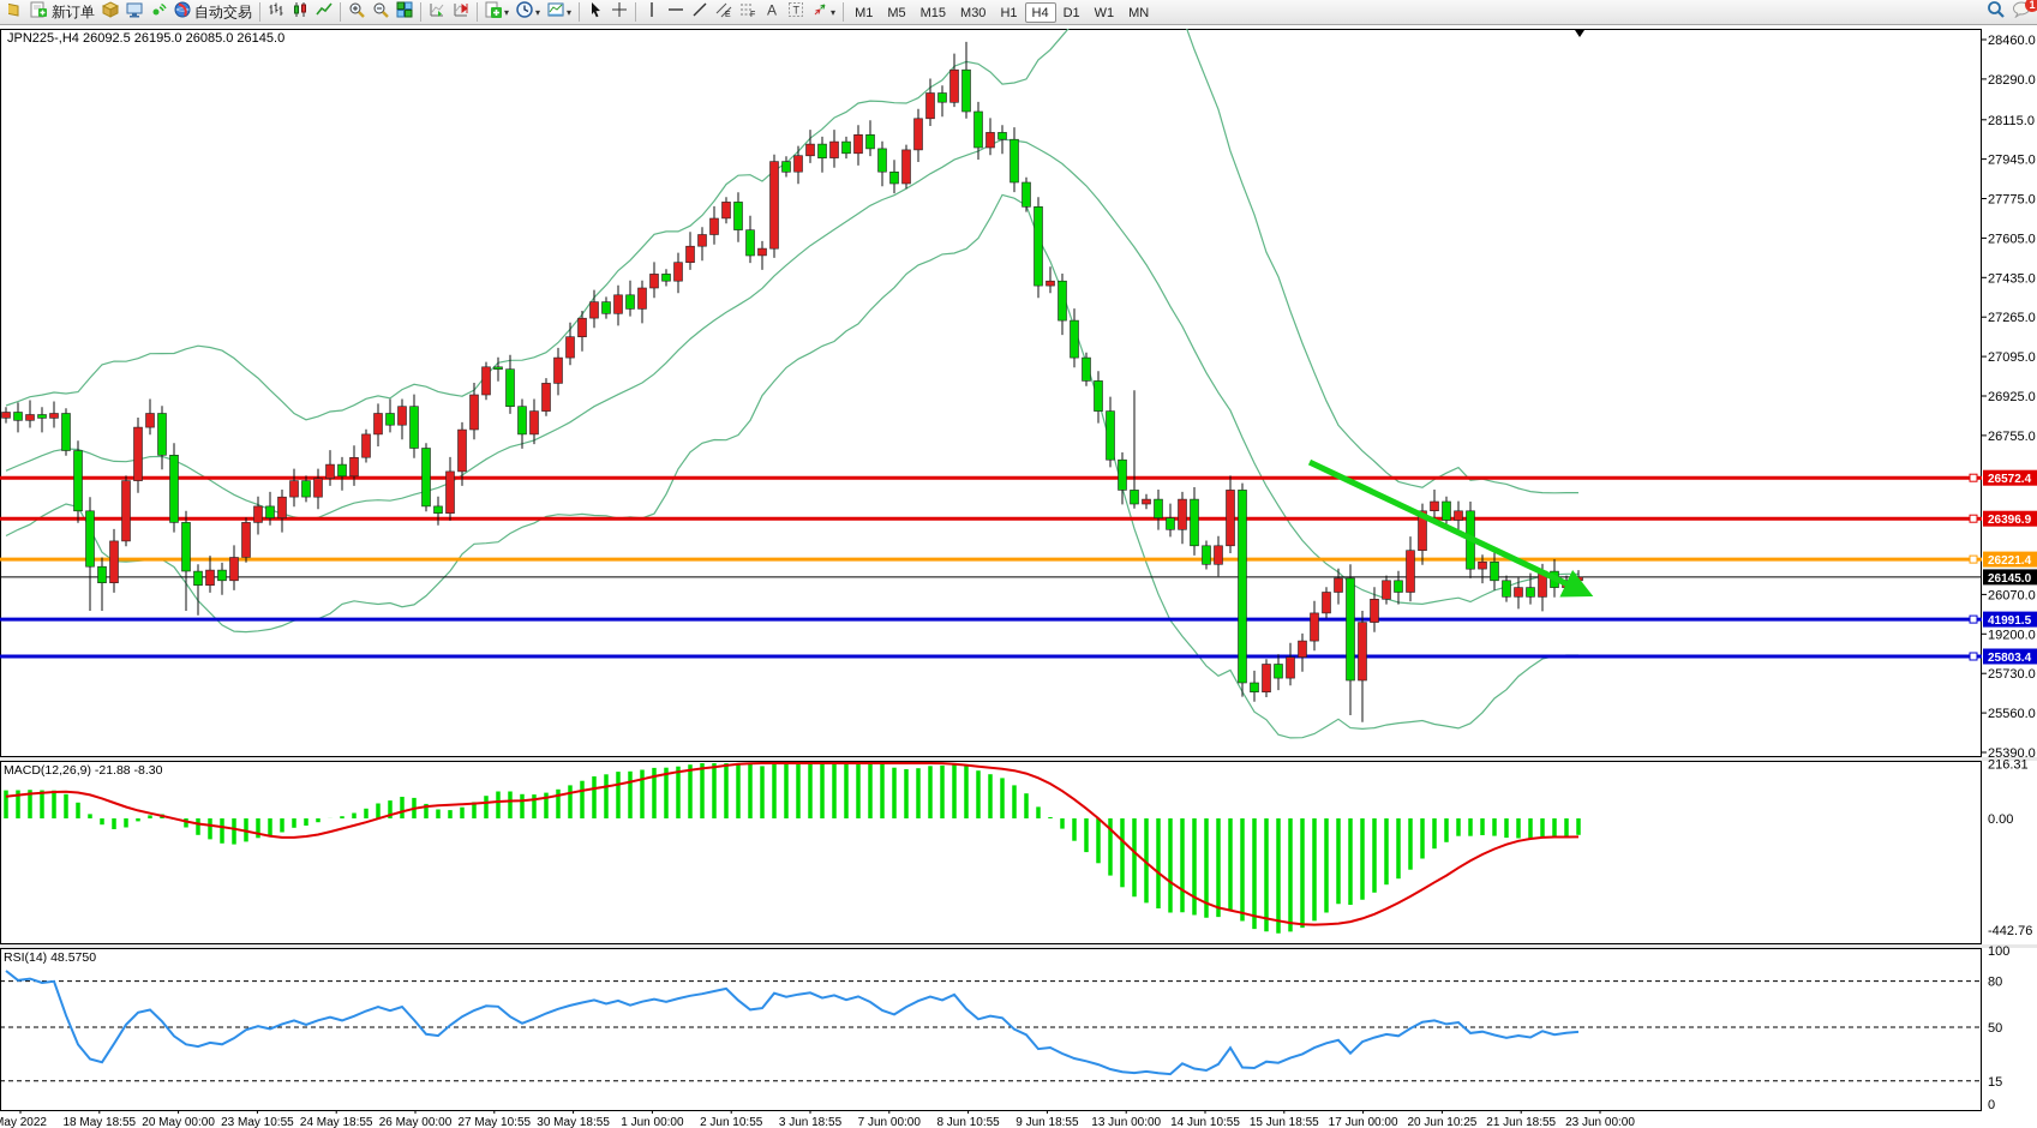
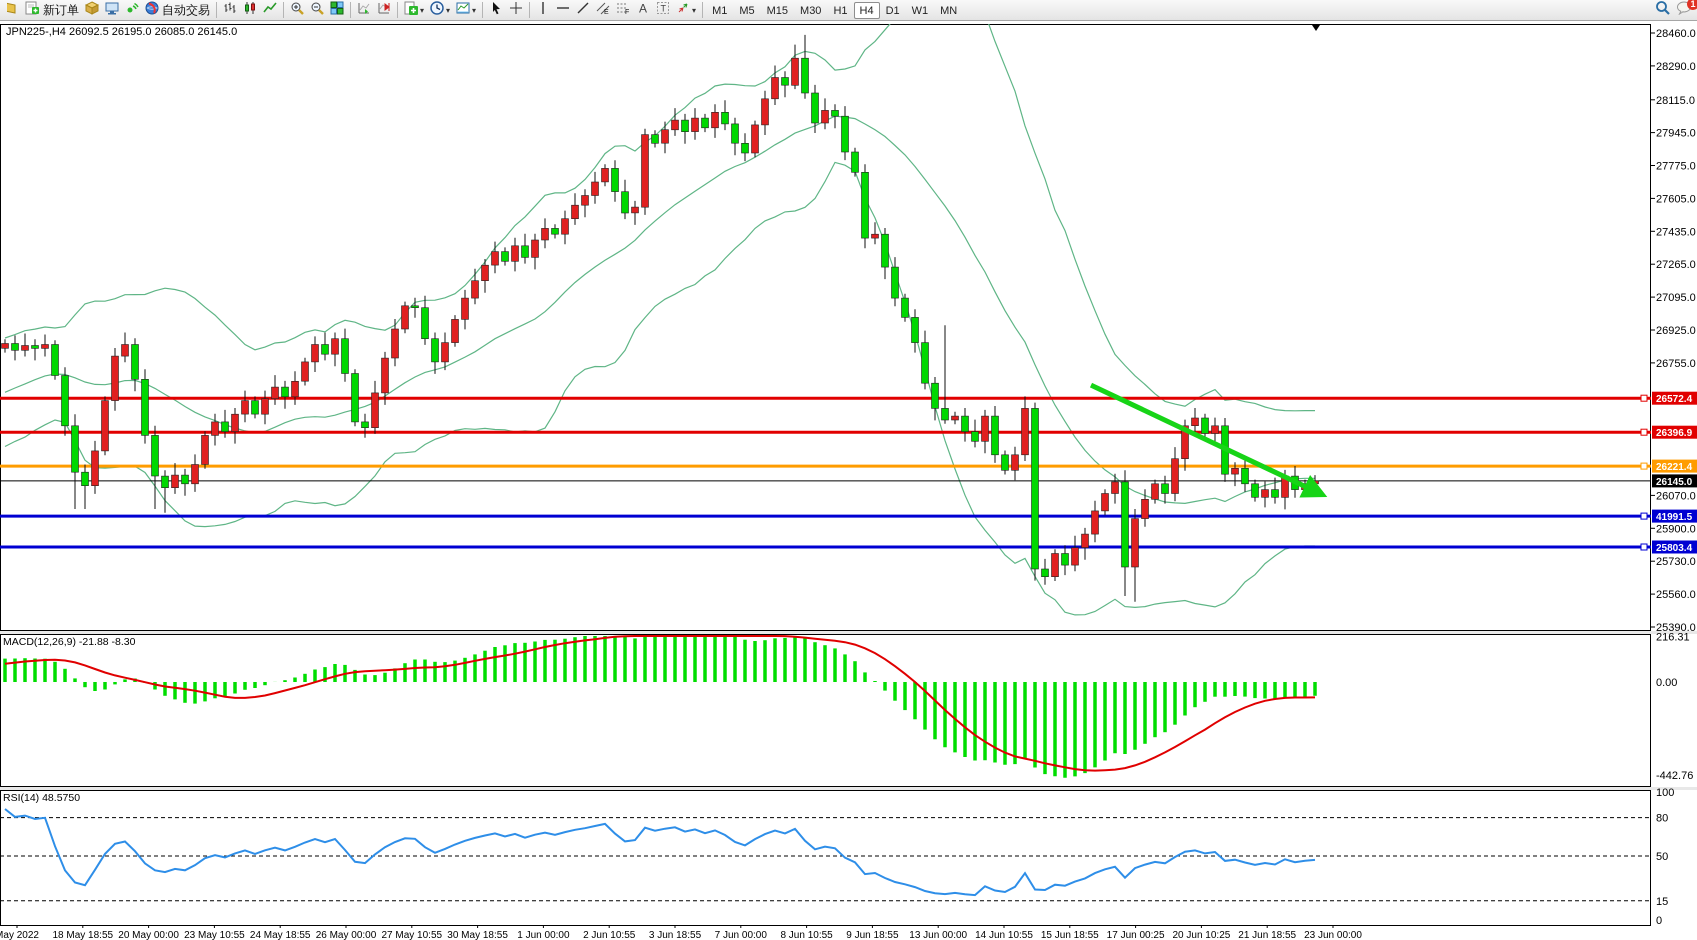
  新订单
  自动交易
  ▾
  ▾
  ▾
  A
  T
  ▾
  M1
  M5
  M15
  M30
  H1
  H4
  D1
  W1
  MN
  1
  JPN225-,H4 26092.5 26195.0 26085.0 26145.0
  28460.0
  28290.0
  28115.0
  27945.0
  27775.0
  27605.0
  27435.0
  27265.0
  27095.0
  26925.0
  26755.0
  26070.0
- 19200.0
+ 25900.0
  25730.0
  25560.0
  25390.0
  26572.4
  26396.9
  26221.4
  26145.0
  41991.5
  25803.4
  MACD(12,26,9) -21.88 -8.30
  216.31
  0.00
  -442.76
  RSI(14) 48.5750
  100
  80
  50
  15
  0
  ay 2022
  18 May 18:55
  20 May 00:00
  23 May 10:55
  24 May 18:55
  26 May 00:00
  27 May 10:55
  30 May 18:55
  1 Jun 00:00
  2 Jun 10:55
  3 Jun 18:55
  7 Jun 00:00
  8 Jun 10:55
  9 Jun 18:55
  13 Jun 00:00
  14 Jun 10:55
  15 Jun 18:55
- 17 Jun 00:00
+ 17 Jun 00:25
  20 Jun 10:25
  21 Jun 18:55
  23 Jun 00:00
